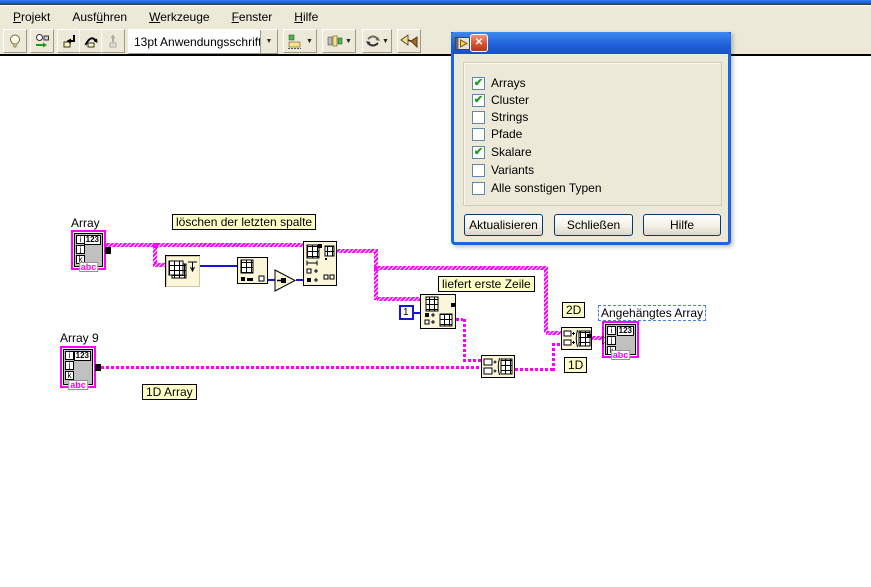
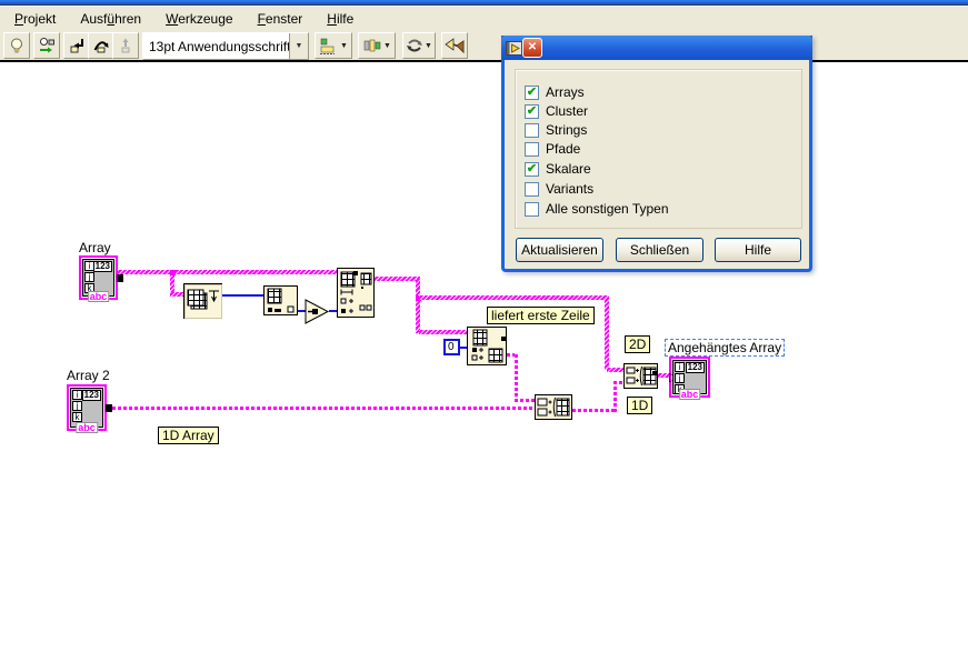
  Projekt
  Ausführen
  Werkzeuge
  Fenster
  Hilfe
  13pt Anwendungsschrif
  Array
- löschen der letzten spalte
  liefert erste Zeile
- Array 9
+ Array 2
  1D Array
  2D
  1D
  Angehängtes Array
- 1
+ 0
  i
  j
  k
  123
  abc
  i
  j
  k
  123
  abc
  i
  j
  123
  abc
  ✕
  ✔
  Arrays
  ✔
  Cluster
  Strings
  Pfade
  ✔
  Skalare
  Variants
  Alle sonstigen Typen
  Aktualisieren
  Schließen
  Hilfe
